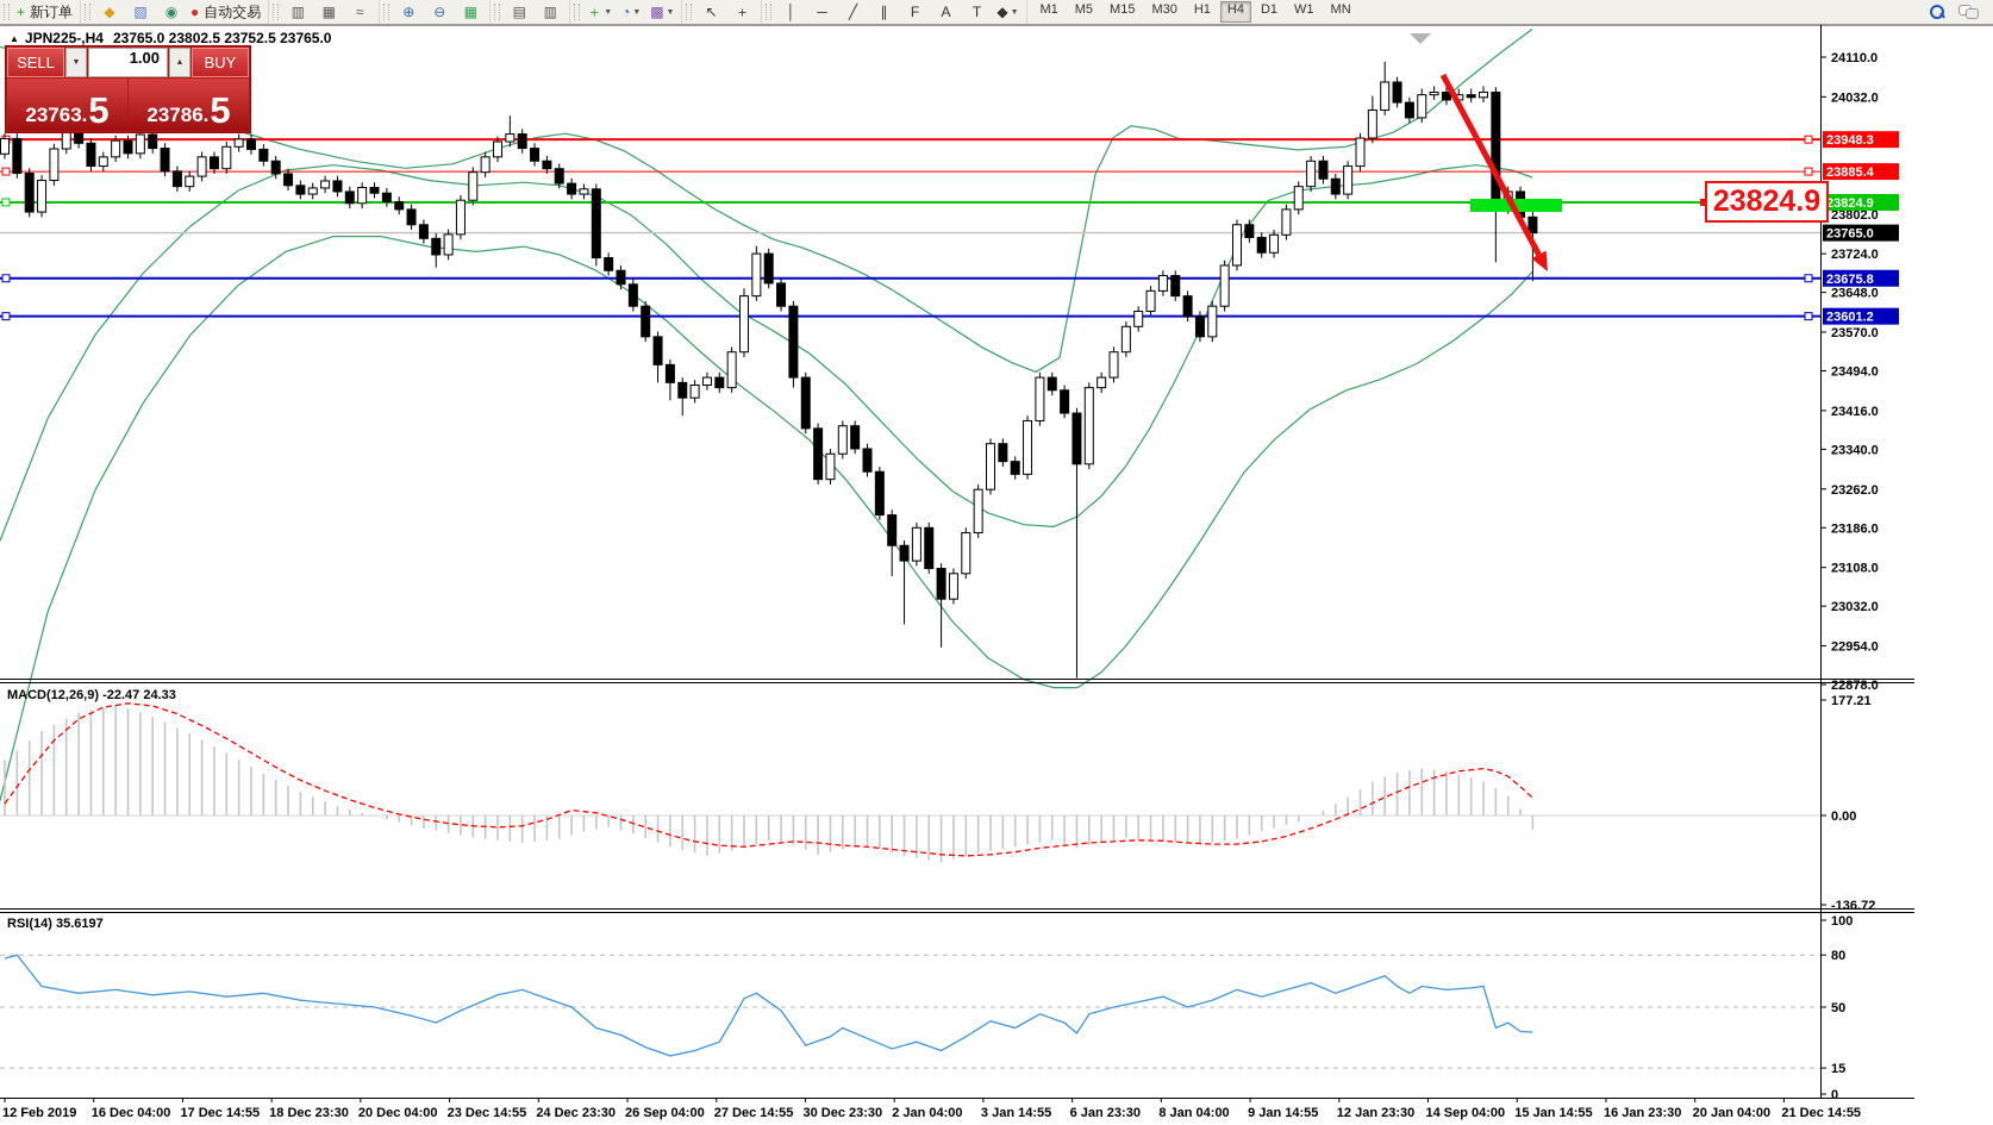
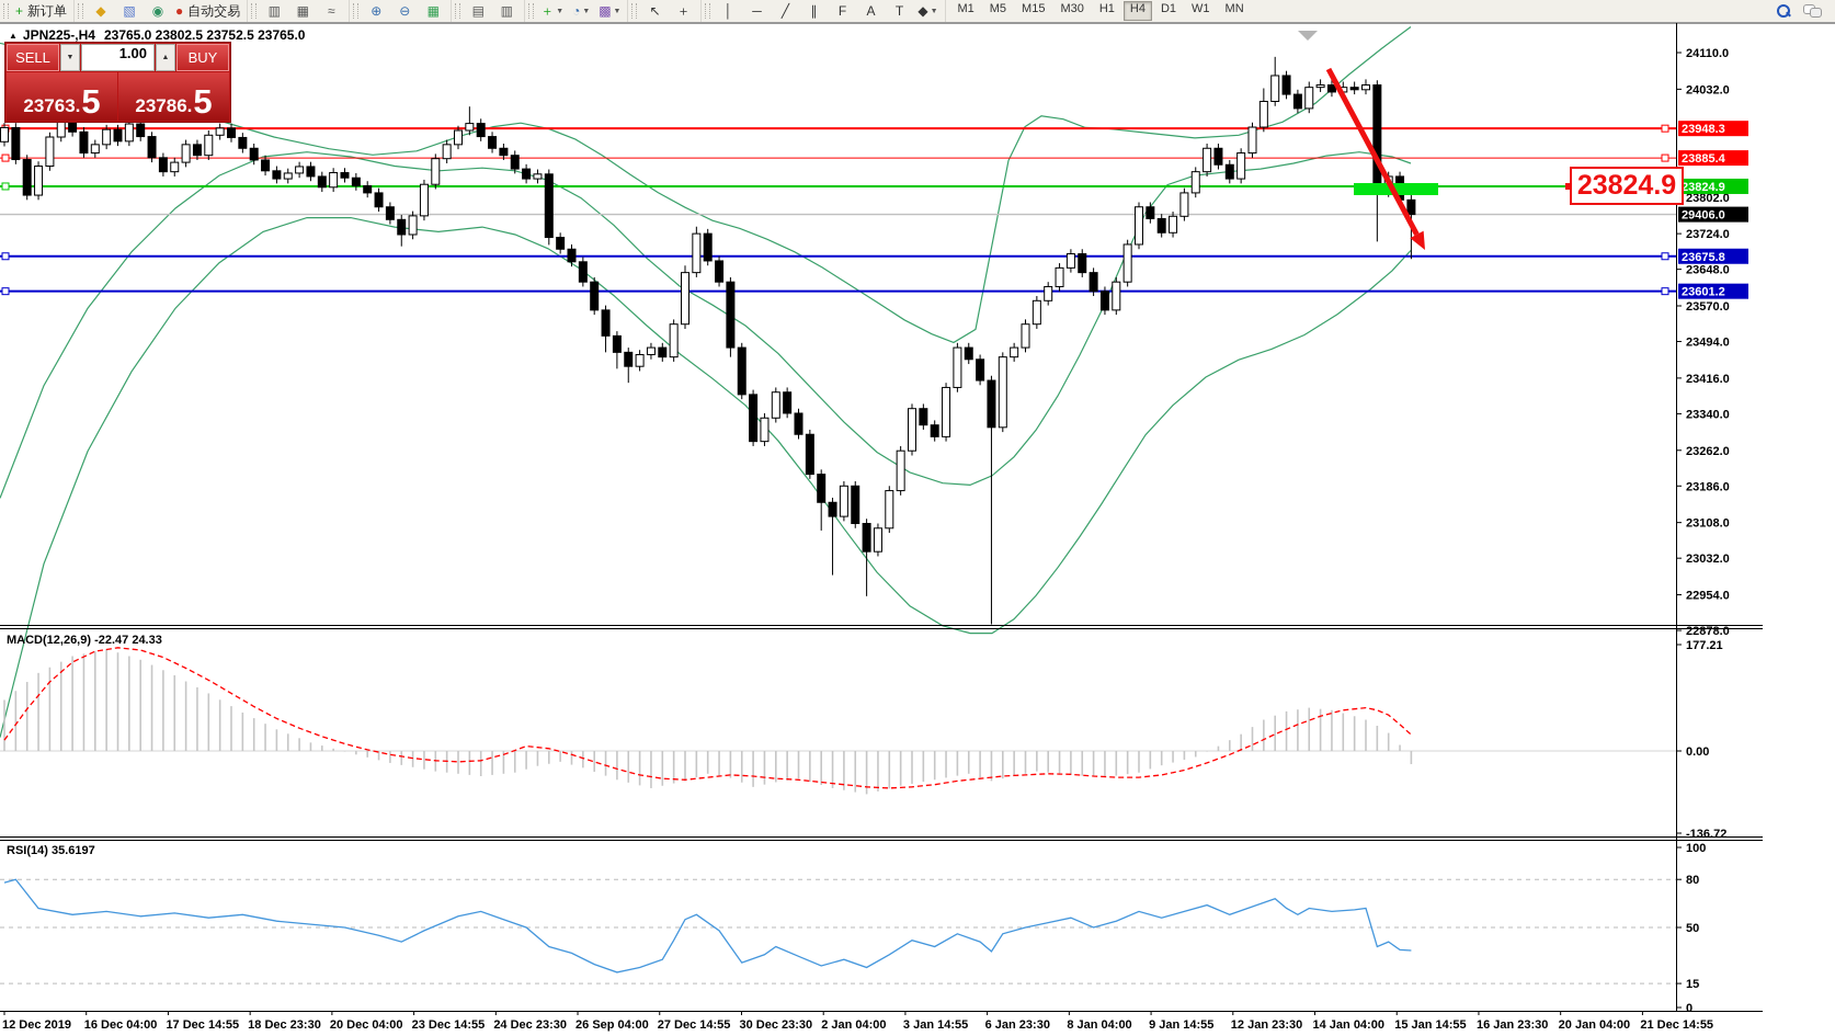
  +
  新订单
  ◆
  ▧
  ◉
  ●
  自动交易
  ▥
  ▦
  ≈
  ⊕
  ⊖
  ▦
  ▤
  ▥
  ＋
  ◔
  ▩
  ↖
  ＋
  │
  ─
  ╱
  ∥
  F
  A
  T
  ◆
  M1
  M5
  M15
  M30
  H1
  H4
  D1
  W1
  MN
  24110.0
  24032.0
  23802.0
  23724.0
  23648.0
  23570.0
  23494.0
  23416.0
  23340.0
  23262.0
  23186.0
  23108.0
  23032.0
  22954.0
  22878.0
  23948.3
  23885.4
  23824.9
  23675.8
  23601.2
- 23765.0
+ 29406.0
  177.21
  0.00
  -136.72
  100
  80
  50
  15
  0
- 12 Feb 2019
+ 12 Dec 2019
  16 Dec 04:00
  17 Dec 14:55
  18 Dec 23:30
  20 Dec 04:00
  23 Dec 14:55
  24 Dec 23:30
  26 Sep 04:00
  27 Dec 14:55
  30 Dec 23:30
  2 Jan 04:00
  3 Jan 14:55
  6 Jan 23:30
  8 Jan 04:00
  9 Jan 14:55
  12 Jan 23:30
- 14 Sep 04:00
+ 14 Jan 04:00
  15 Jan 14:55
  16 Jan 23:30
  20 Jan 04:00
  21 Dec 14:55
  ▲ JPN225-,H4 23765.0 23802.5 23752.5 23765.0
  SELL
  1.00
  BUY
  23763.
  5
  23786.
  5
  MACD(12,26,9) -22.47 24.33
  RSI(14) 35.6197
  23824.9
